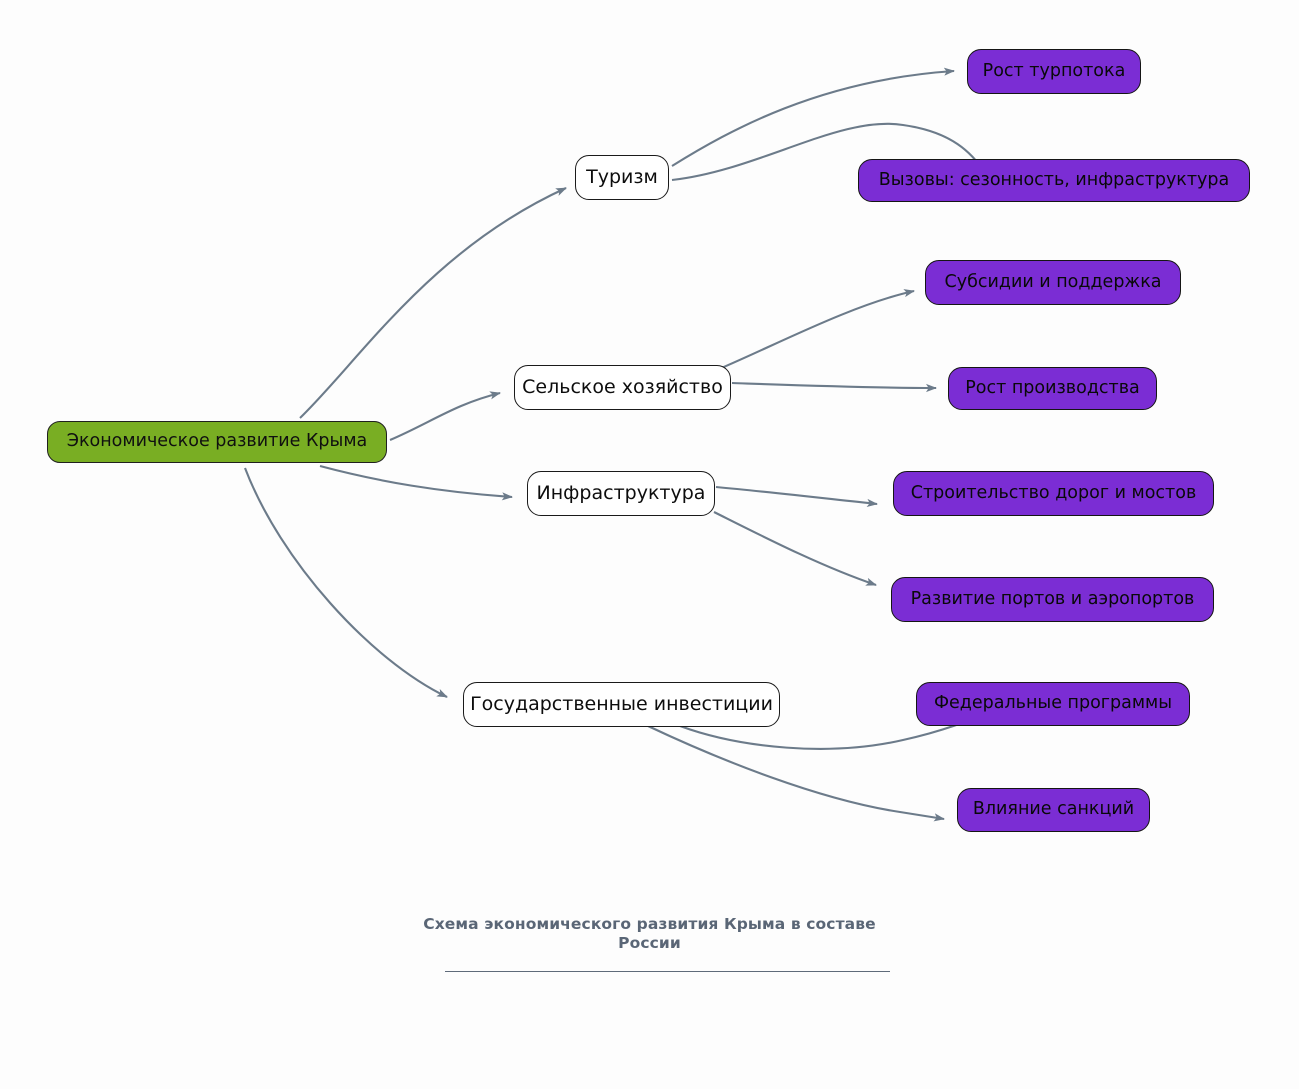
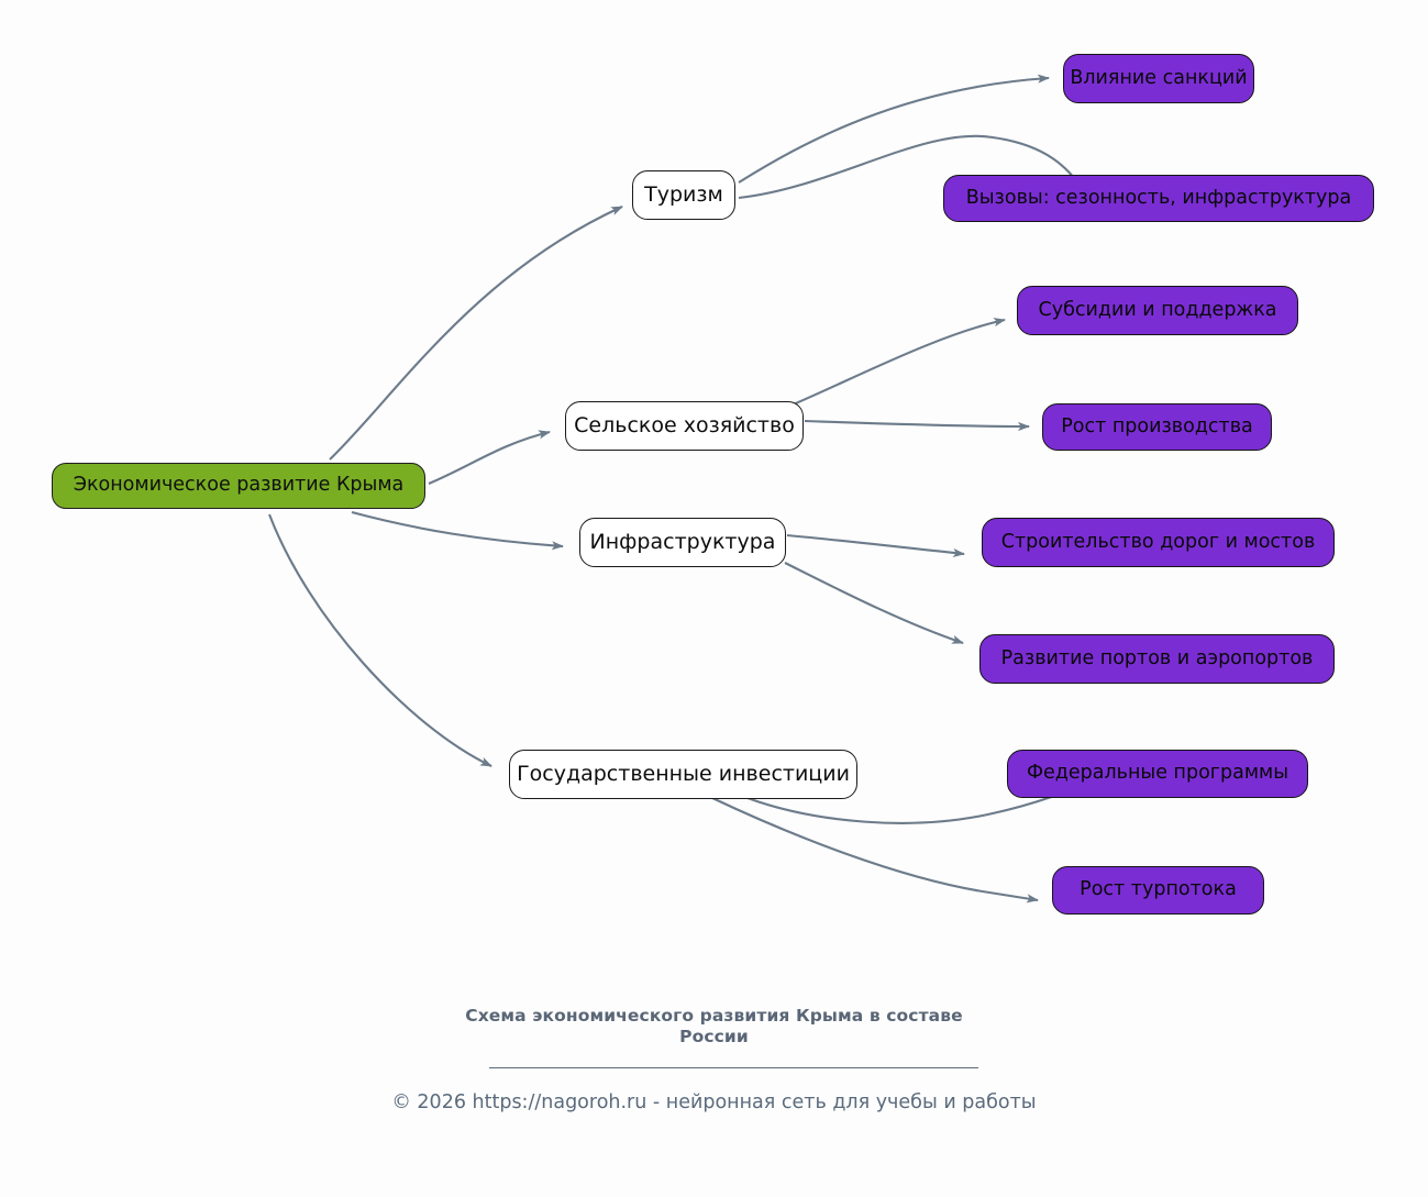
  Экономическое развитие Крыма
  Туризм
- Рост турпотока
+ Влияние санкций
  Вызовы: сезонность, инфраструктура
  Сельское хозяйство
  Субсидии и поддержка
  Рост производства
  Инфраструктура
  Строительство дорог и мостов
  Развитие портов и аэропортов
  Государственные инвестиции
  Федеральные программы
- Влияние санкций
+ Рост турпотока
  Схема экономического развития Крыма в составе
  России
+ © 2026 https://nagoroh.ru - нейронная сеть для учебы и работы
